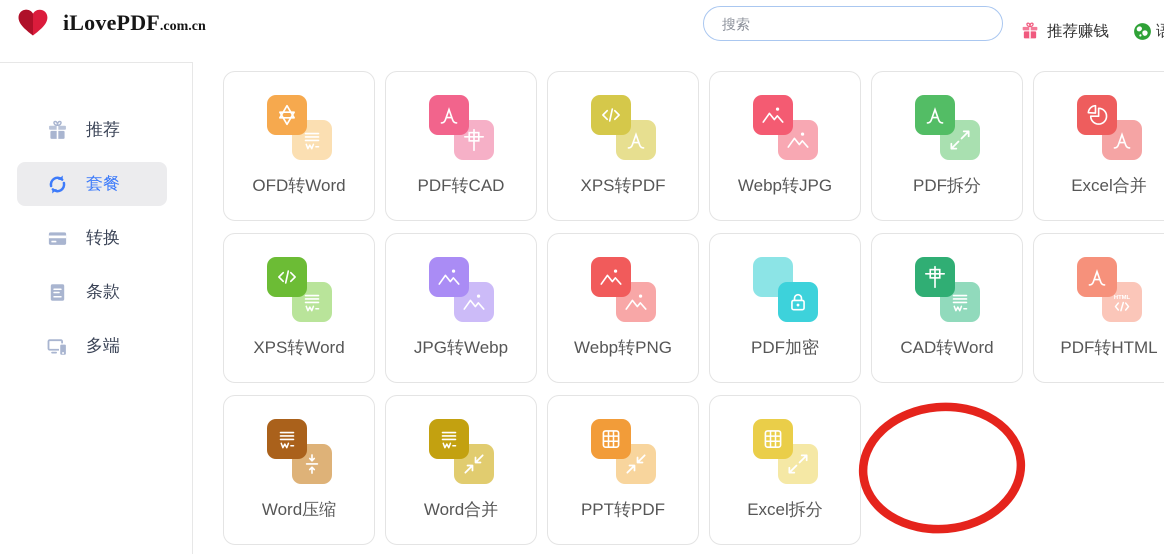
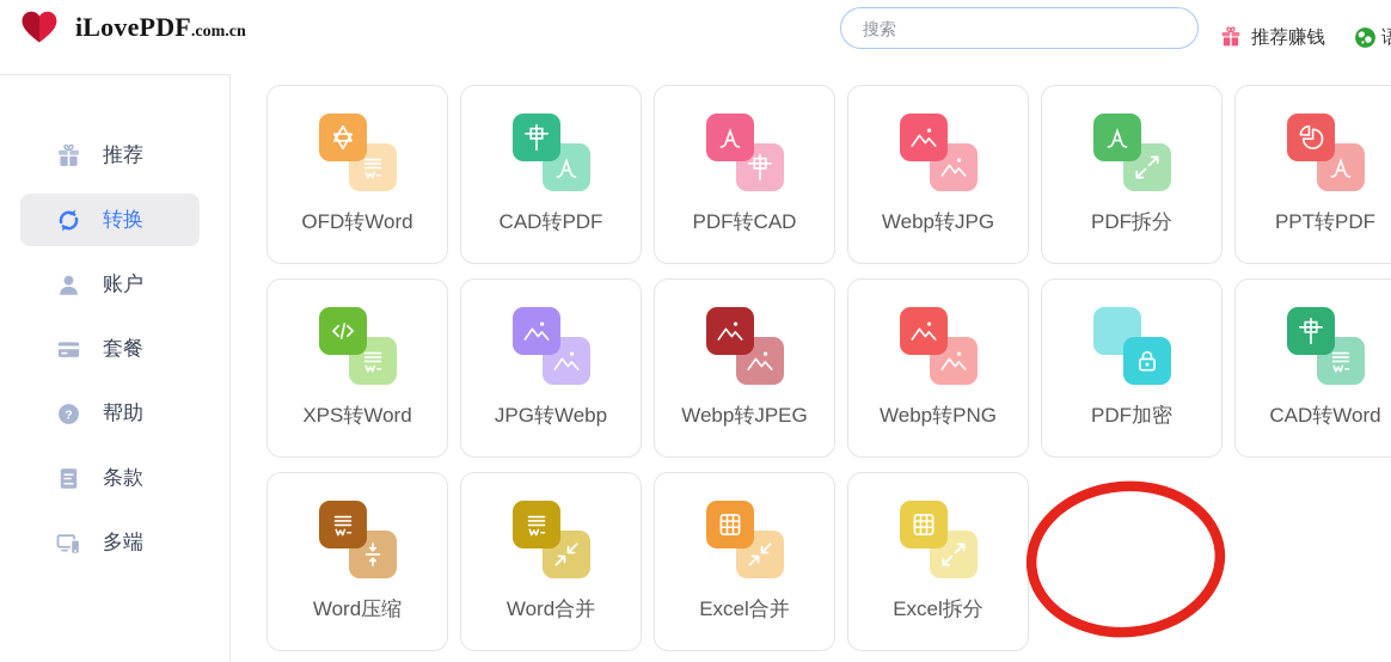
  iLovePDF.com.cn
  搜索
  推荐赚钱
  推荐
- 套餐
+ 转换
+ 账户
- 转换
+ 套餐
+ 帮助
  条款
  多端
  OFD转Word
+ CAD转PDF
  PDF转CAD
- XPS转PDF
  Webp转JPG
  PDF拆分
- Excel合并
+ PPT转PDF
  XPS转Word
  JPG转Webp
+ Webp转JPEG
  Webp转PNG
  PDF加密
  CAD转Word
- PDF转HTML
  Word压缩
  Word合并
- PPT转PDF
+ Excel合并
  Excel拆分
